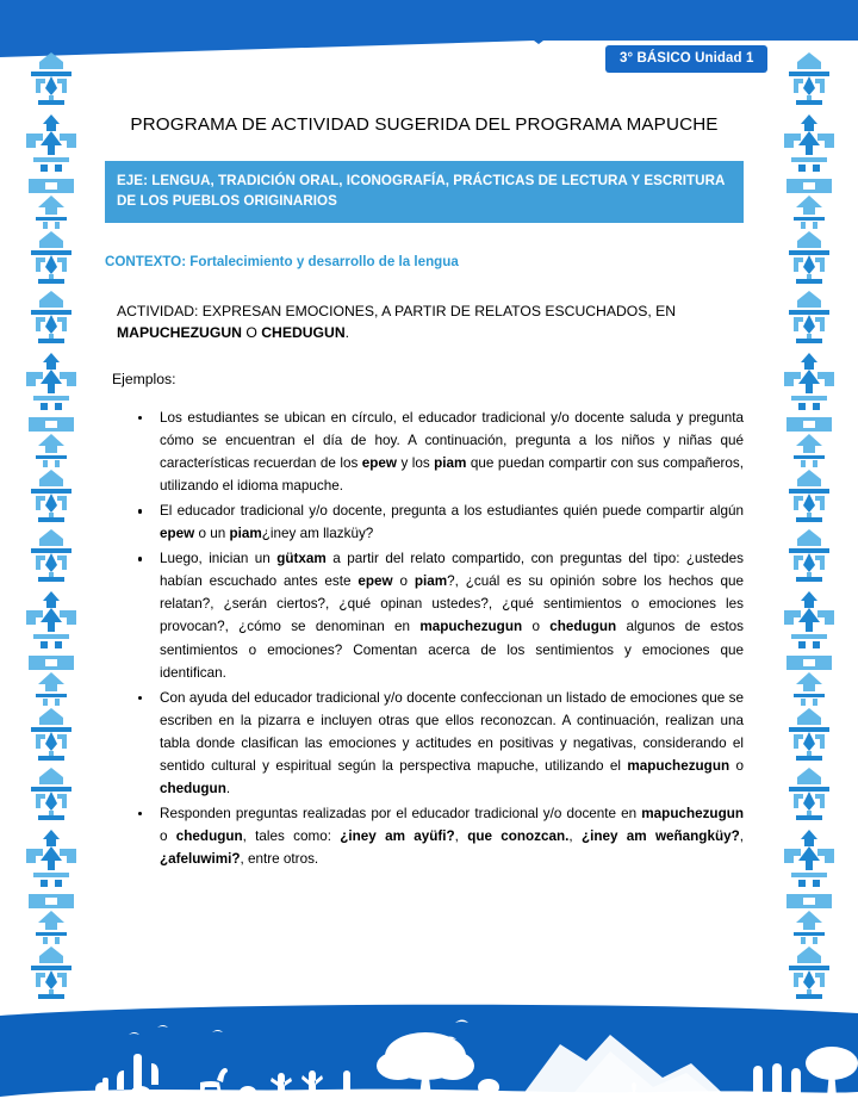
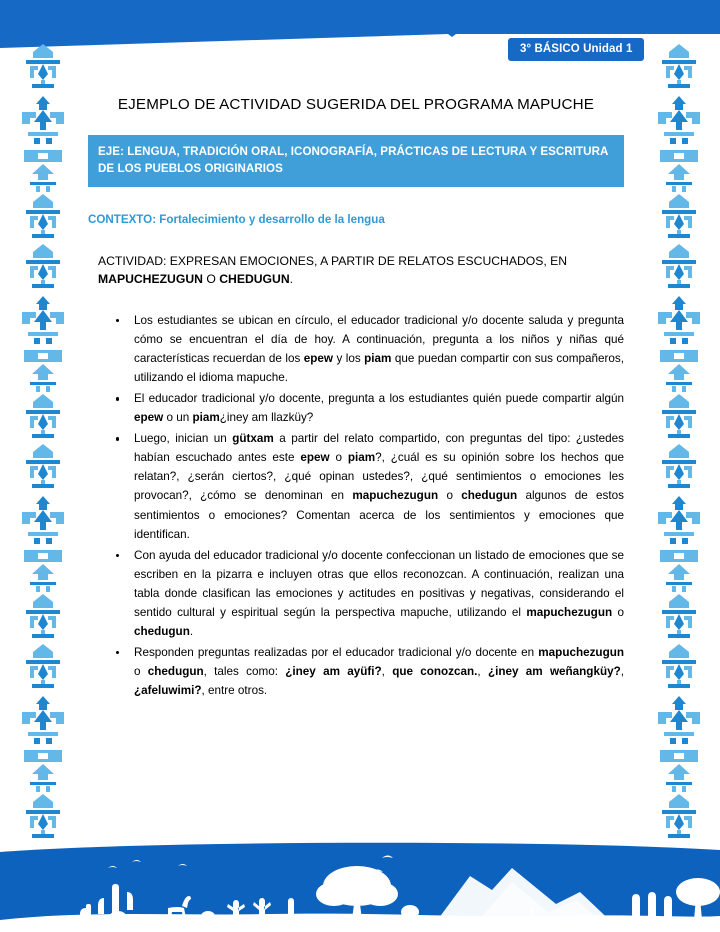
  3° BÁSICO Unidad 1
- PROGRAMA DE ACTIVIDAD SUGERIDA DEL PROGRAMA MAPUCHE
+ EJEMPLO DE ACTIVIDAD SUGERIDA DEL PROGRAMA MAPUCHE
  EJE: LENGUA, TRADICIÓN ORAL, ICONOGRAFÍA, PRÁCTICAS DE LECTURA Y ESCRITURA DE LOS PUEBLOS ORIGINARIOS
  CONTEXTO: Fortalecimiento y desarrollo de la lengua
  ACTIVIDAD: EXPRESAN EMOCIONES, A PARTIR DE RELATOS ESCUCHADOS, EN MAPUCHEZUGUN O CHEDUGUN.
- Ejemplos:
  Los estudiantes se ubican en círculo, el educador tradicional y/o docente saluda y pregunta cómo se encuentran el día de hoy. A continuación, pregunta a los niños y niñas qué características recuerdan de los epew y los piam que puedan compartir con sus compañeros, utilizando el idioma mapuche.
  El educador tradicional y/o docente, pregunta a los estudiantes quién puede compartir algún epew o un piam¿iney am llazküy?
  Luego, inician un gütxam a partir del relato compartido, con preguntas del tipo: ¿ustedes habían escuchado antes este epew o piam?, ¿cuál es su opinión sobre los hechos que relatan?, ¿serán ciertos?, ¿qué opinan ustedes?, ¿qué sentimientos o emociones les provocan?, ¿cómo se denominan en mapuchezugun o chedugun algunos de estos sentimientos o emociones? Comentan acerca de los sentimientos y emociones que identifican.
  Con ayuda del educador tradicional y/o docente confeccionan un listado de emociones que se escriben en la pizarra e incluyen otras que ellos reconozcan. A continuación, realizan una tabla donde clasifican las emociones y actitudes en positivas y negativas, considerando el sentido cultural y espiritual según la perspectiva mapuche, utilizando el mapuchezugun o chedugun.
  Responden preguntas realizadas por el educador tradicional y/o docente en mapuchezugun o chedugun, tales como: ¿iney am ayüfi?, que conozcan., ¿iney am weñangküy?, ¿afeluwimi?, entre otros.
